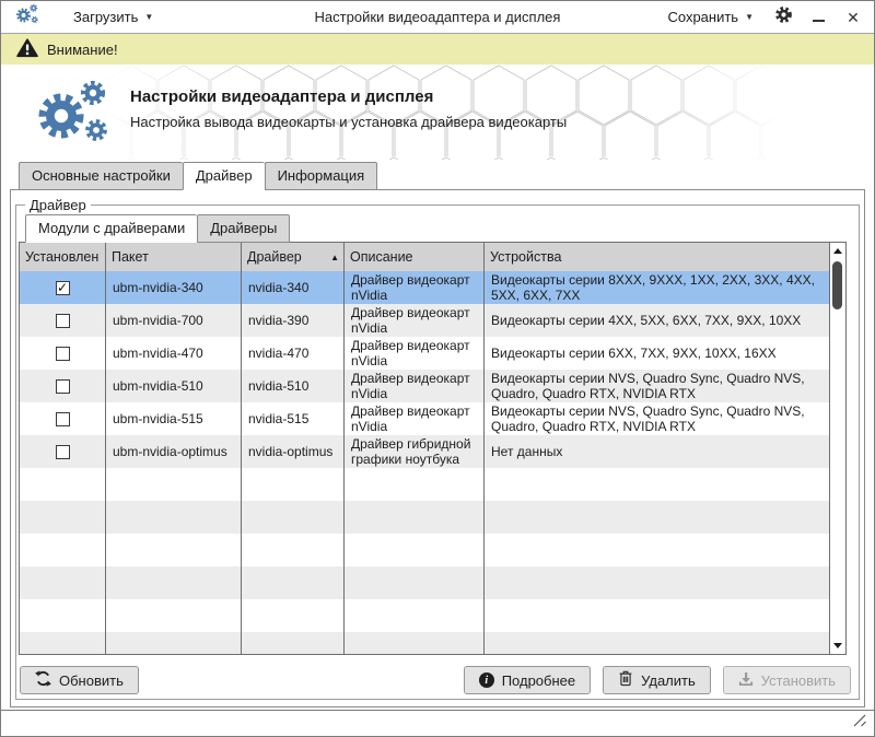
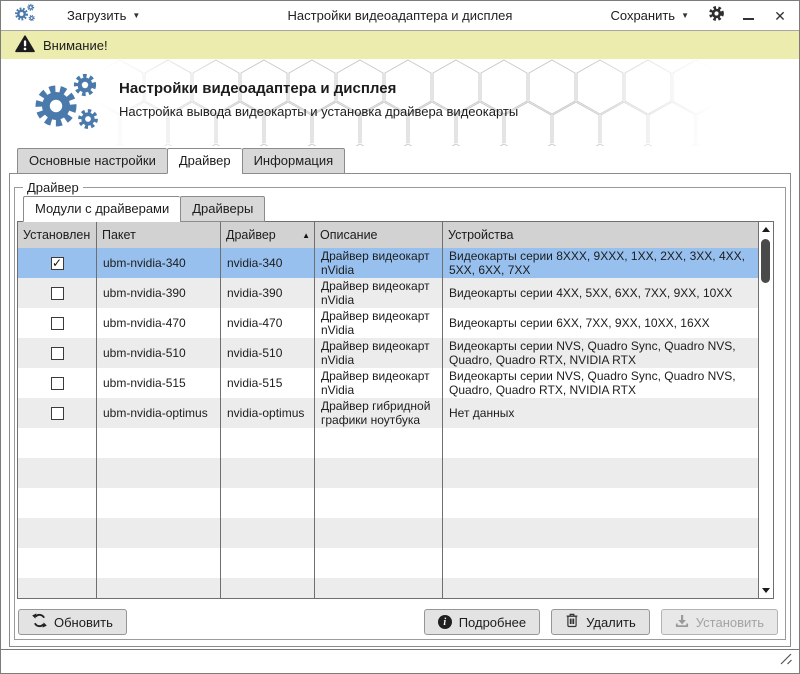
  Настройки видеоадаптера и дисплея
  Загрузить
  ▼
  Сохранить
  ▼
  ✕
  Внимание!
  Настройки видеоадаптера и дисплея
  Настройка вывода видеокарты и установка драйвера видеокарты
  Основные настройки
  Драйвер
  Информация
  Драйвер
  Модули с драйверами
  Драйверы
  Установлен
  Пакет
  Драйвер
  ▲
  Описание
  Устройства
  ✓
  ubm-nvidia-340
  nvidia-340
  Драйвер видеокарт nVidia
  Видеокарты серии 8XXX, 9XXX, 1XX, 2XX, 3XX, 4XX, 5XX, 6XX, 7XX
- ubm-nvidia-700
+ ubm-nvidia-390
  nvidia-390
  Драйвер видеокарт nVidia
  Видеокарты серии 4XX, 5XX, 6XX, 7XX, 9XX, 10XX
  ubm-nvidia-470
  nvidia-470
  Драйвер видеокарт nVidia
  Видеокарты серии 6XX, 7XX, 9XX, 10XX, 16XX
  ubm-nvidia-510
  nvidia-510
  Драйвер видеокарт nVidia
  Видеокарты серии NVS, Quadro Sync, Quadro NVS, Quadro, Quadro RTX, NVIDIA RTX
  ubm-nvidia-515
  nvidia-515
  Драйвер видеокарт nVidia
  Видеокарты серии NVS, Quadro Sync, Quadro NVS, Quadro, Quadro RTX, NVIDIA RTX
  ubm-nvidia-optimus
  nvidia-optimus
  Драйвер гибридной графики ноутбука
  Нет данных
  Обновить
  i
  Подробнее
  Удалить
  Установить
